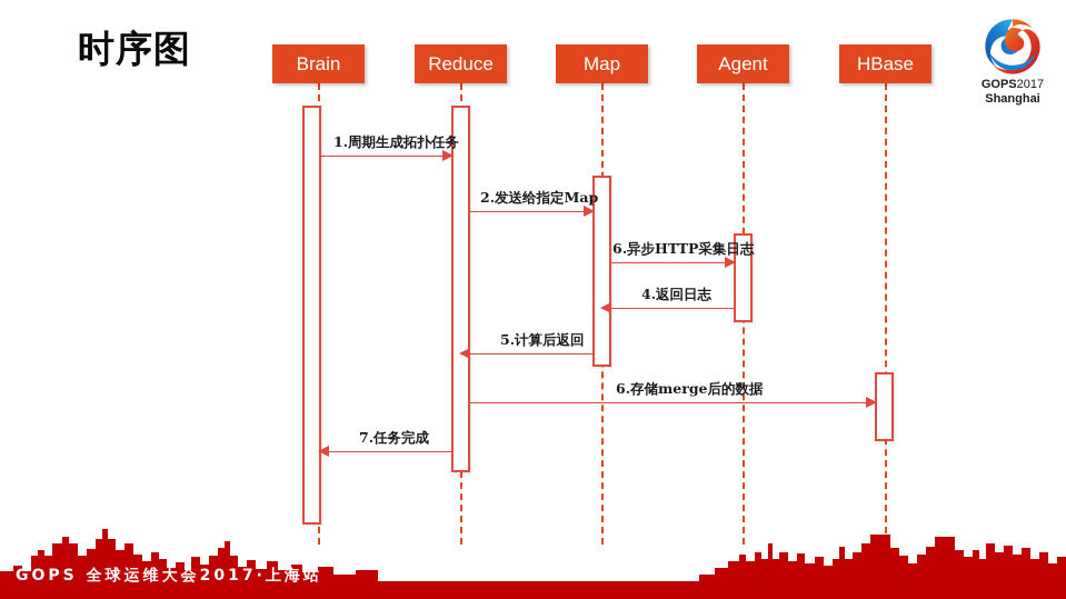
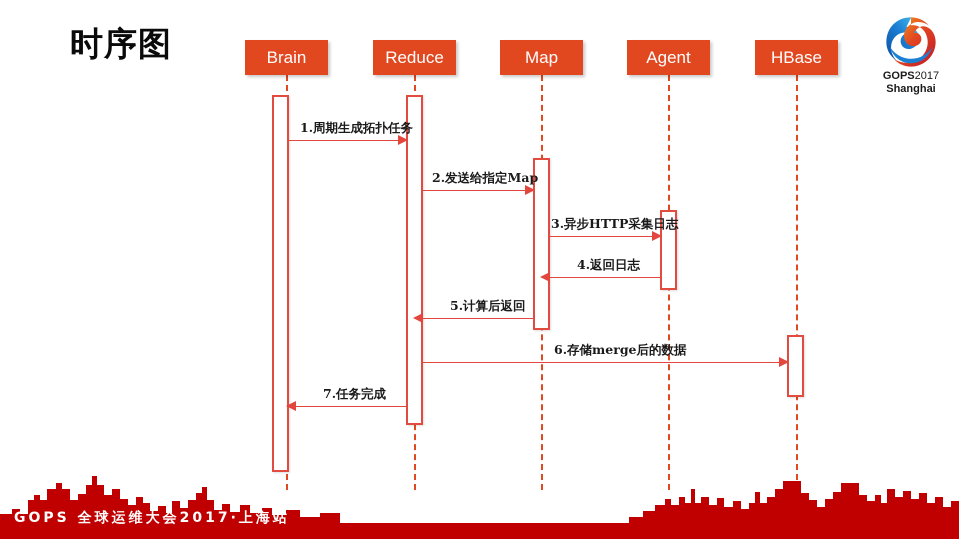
  时序图
  GOPS2017
  Shanghai
  Brain
  Reduce
  Map
  Agent
  HBase
  1.周期生成拓扑任务
  2.发送给指定Map
- 6.异步HTTP采集日志
+ 3.异步HTTP采集日志
  4.返回日志
  5.计算后返回
  6.存储merge后的数据
  7.任务完成
  GOPS 全球运维大会2017·上海站
